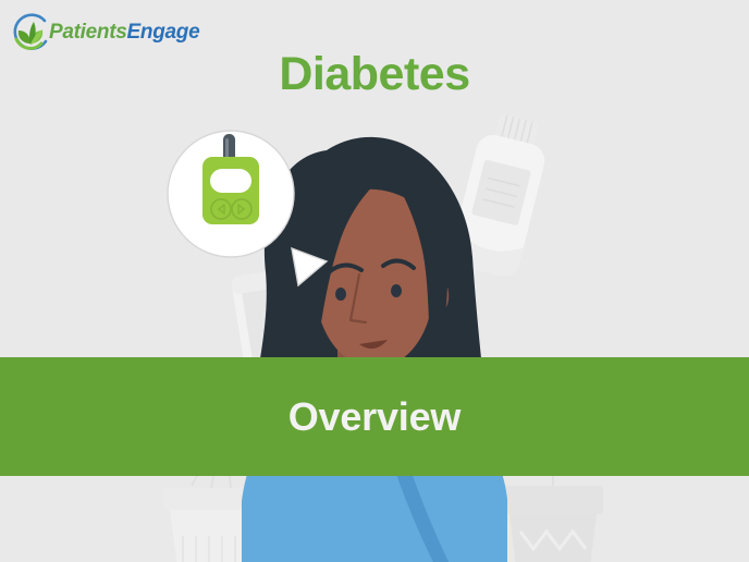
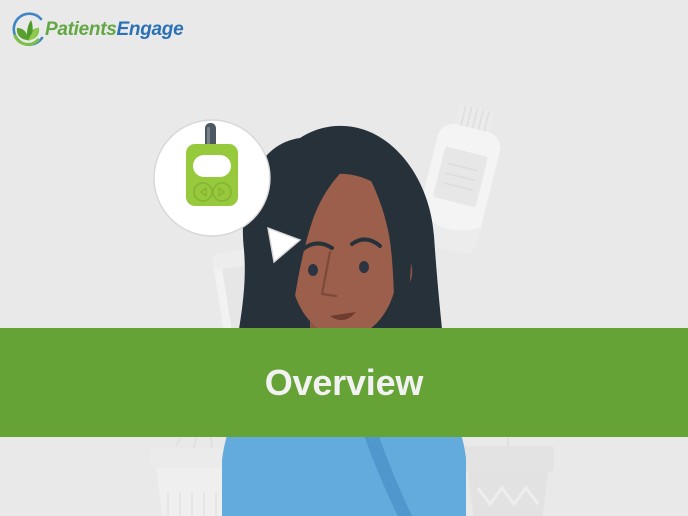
  PatientsEngage
- Diabetes
  Overview
